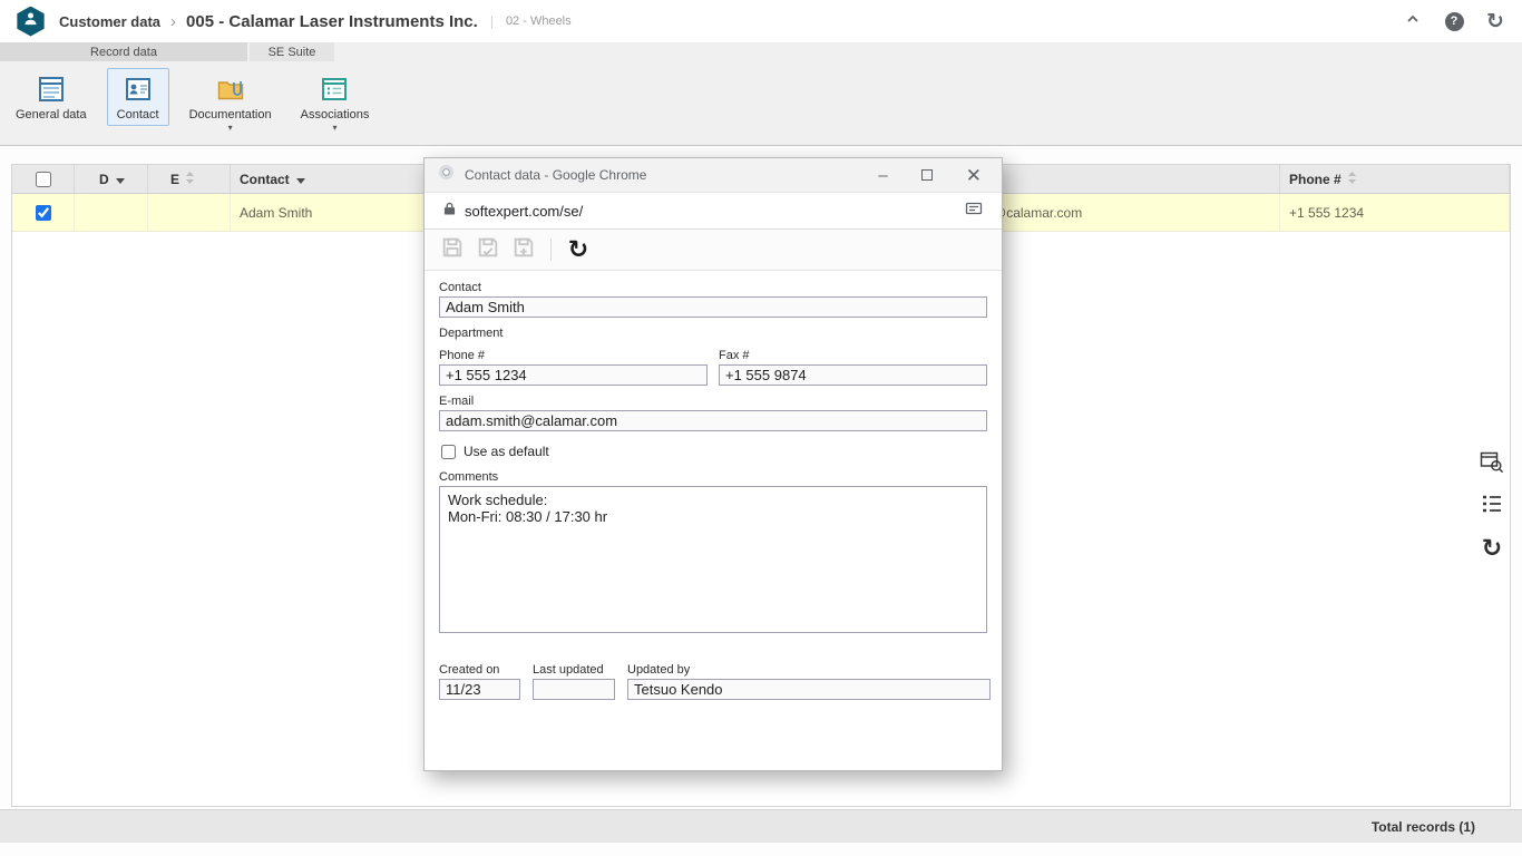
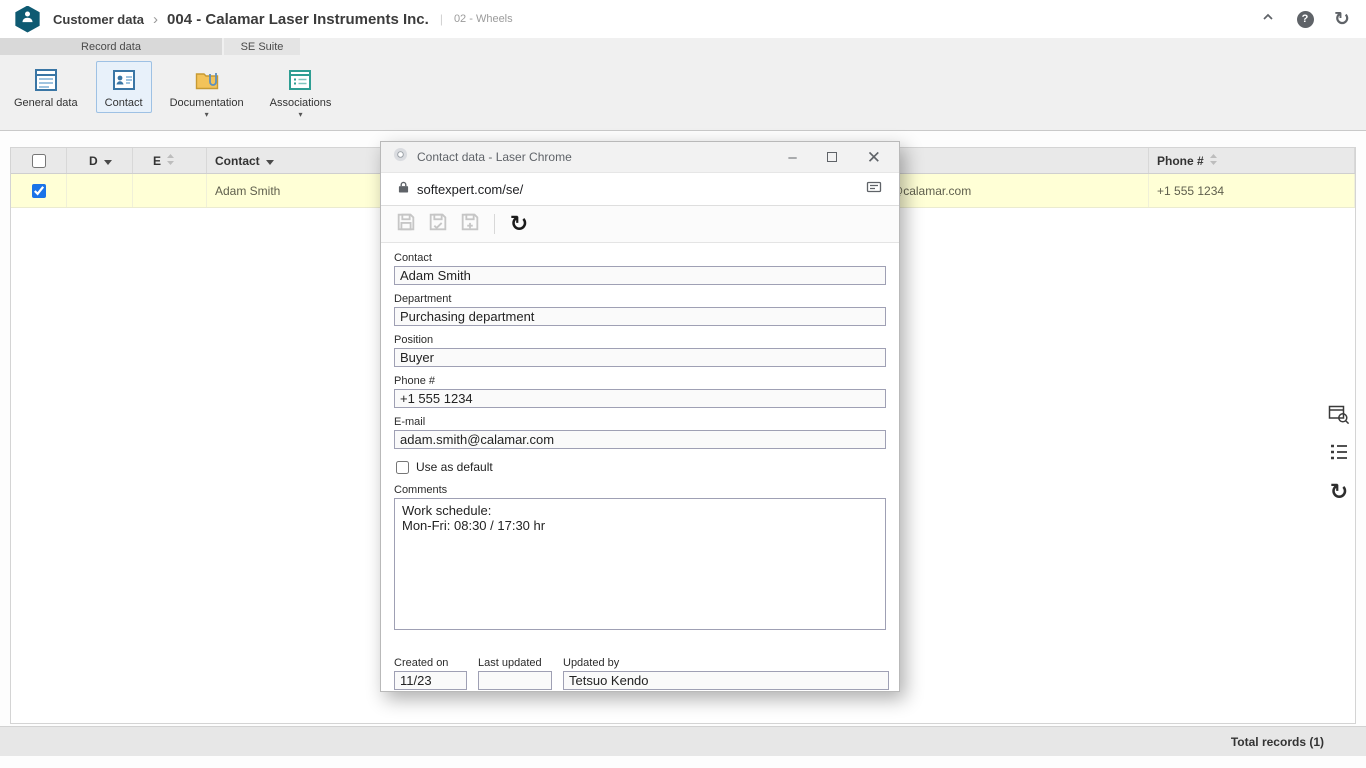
  Customer data
  ›
- 005 - Calamar Laser Instruments Inc.
+ 004 - Calamar Laser Instruments Inc.
  |
  02 - Wheels
  ?
  ↻
  Record data
  SE Suite
  General data
  Contact
  Documentation
  ▾
  Associations
  ▾
  D
  E
  Contact
  Phone #
  Adam Smith
  +1 555 1234
  ↻
  Total records (1)
- Contact data - Google Chrome
+ Contact data - Laser Chrome
  –
  ✕
  softexpert.com/se/
  ↻
  Contact
  Adam Smith
  Department
+ Purchasing department
+ Position
+ Buyer
  Phone #
  +1 555 1234
- Fax #
- +1 555 9874
  E-mail
  adam.smith@calamar.com
  Use as default
  Comments
  Work schedule:
  Mon-Fri: 08:30 / 17:30 hr
  Created on
  11/23
  Last updated
  Updated by
  Tetsuo Kendo
